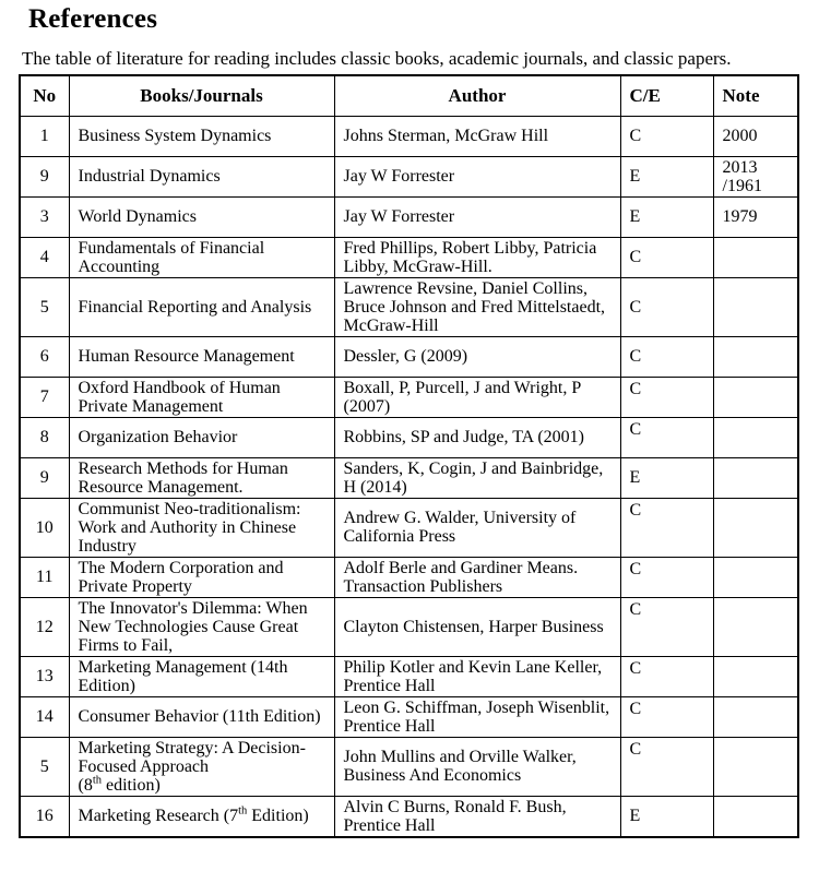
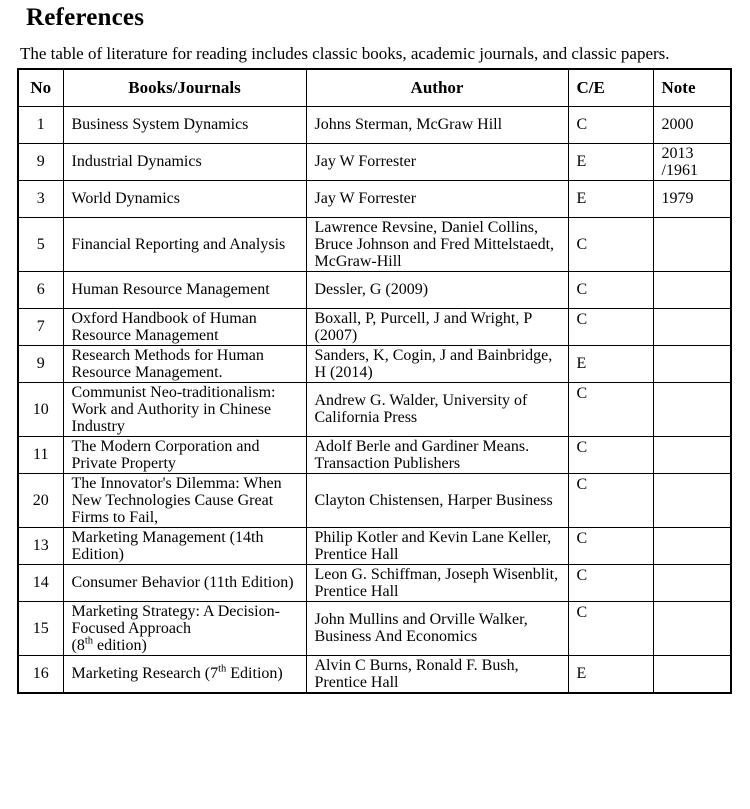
  References
  The table of literature for reading includes classic books, academic journals, and classic papers.
  No	Books/Journals	Author	C/E	Note
  1	Business System Dynamics	Johns Sterman, McGraw Hill	C	2000
  9	Industrial Dynamics	Jay W Forrester	E	2013 /1961
  3	World Dynamics	Jay W Forrester	E	1979
- 4	Fundamentals of Financial Accounting	Fred Phillips, Robert Libby, Patricia Libby, McGraw-Hill.	C
  5	Financial Reporting and Analysis	Lawrence Revsine, Daniel Collins, Bruce Johnson and Fred Mittelstaedt, McGraw-Hill	C
  6	Human Resource Management	Dessler, G (2009)	C
- 7	Oxford Handbook of Human Private Management	Boxall, P, Purcell, J and Wright, P (2007)	C
+ 7	Oxford Handbook of Human Resource Management	Boxall, P, Purcell, J and Wright, P (2007)	C
- 8	Organization Behavior	Robbins, SP and Judge, TA (2001)	C
  9	Research Methods for Human Resource Management.	Sanders, K, Cogin, J and Bainbridge, H (2014)	E
  10	Communist Neo-traditionalism: Work and Authority in Chinese Industry	Andrew G. Walder, University of California Press	C
  11	The Modern Corporation and Private Property	Adolf Berle and Gardiner Means. Transaction Publishers	C
- 12	The Innovator's Dilemma: When New Technologies Cause Great Firms to Fail,	Clayton Chistensen, Harper Business	C
+ 20	The Innovator's Dilemma: When New Technologies Cause Great Firms to Fail,	Clayton Chistensen, Harper Business	C
  13	Marketing Management (14th Edition)	Philip Kotler and Kevin Lane Keller, Prentice Hall	C
  14	Consumer Behavior (11th Edition)	Leon G. Schiffman, Joseph Wisenblit, Prentice Hall	C
- 5	Marketing Strategy: A Decision-Focused Approach (8th edition)	John Mullins and Orville Walker, Business And Economics	C
+ 15	Marketing Strategy: A Decision-Focused Approach (8th edition)	John Mullins and Orville Walker, Business And Economics	C
  16	Marketing Research (7th Edition)	Alvin C Burns, Ronald F. Bush, Prentice Hall	E
